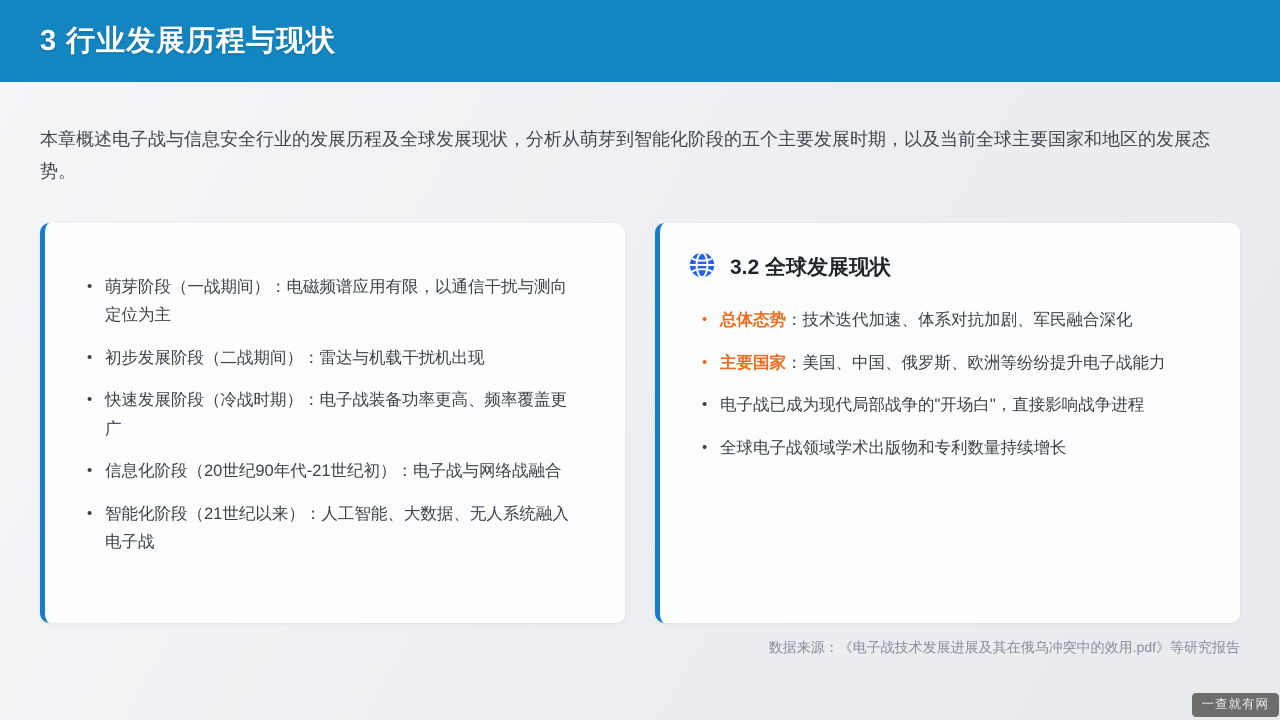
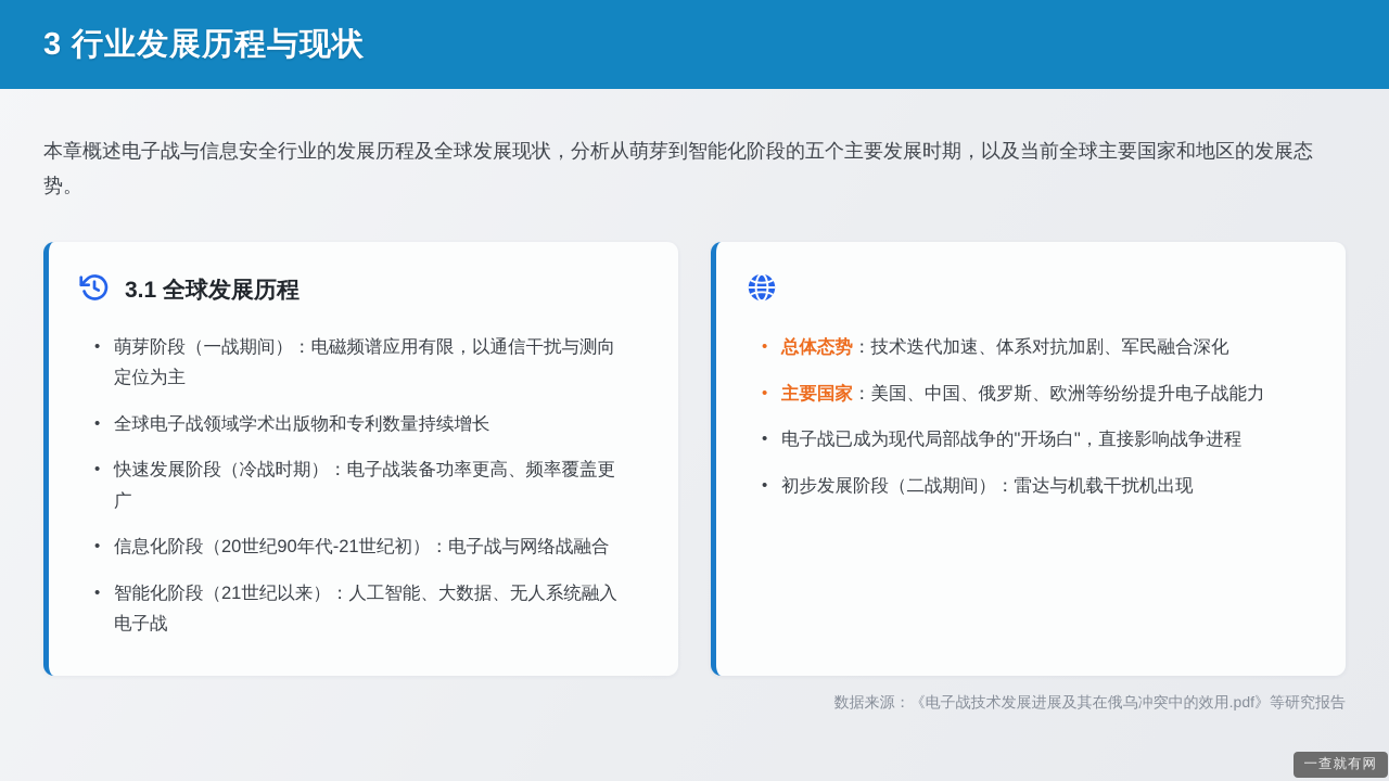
  3 行业发展历程与现状
  本章概述电子战与信息安全行业的发展历程及全球发展现状，分析从萌芽到智能化阶段的五个主要发展时期，以及当前全球主要国家和地区的发展态势。
+ 3.1 全球发展历程
  •
  萌芽阶段（一战期间）：电磁频谱应用有限，以通信干扰与测向定位为主
  •
- 初步发展阶段（二战期间）：雷达与机载干扰机出现
+ 全球电子战领域学术出版物和专利数量持续增长
  •
  快速发展阶段（冷战时期）：电子战装备功率更高、频率覆盖更广
  •
  信息化阶段（20世纪90年代-21世纪初）：电子战与网络战融合
  •
  智能化阶段（21世纪以来）：人工智能、大数据、无人系统融入电子战
- 3.2 全球发展现状
  •
  总体态势：技术迭代加速、体系对抗加剧、军民融合深化
  •
  主要国家：美国、中国、俄罗斯、欧洲等纷纷提升电子战能力
  •
  电子战已成为现代局部战争的"开场白"，直接影响战争进程
  •
- 全球电子战领域学术出版物和专利数量持续增长
+ 初步发展阶段（二战期间）：雷达与机载干扰机出现
  数据来源：《电子战技术发展进展及其在俄乌冲突中的效用.pdf》等研究报告
  一查就有网
